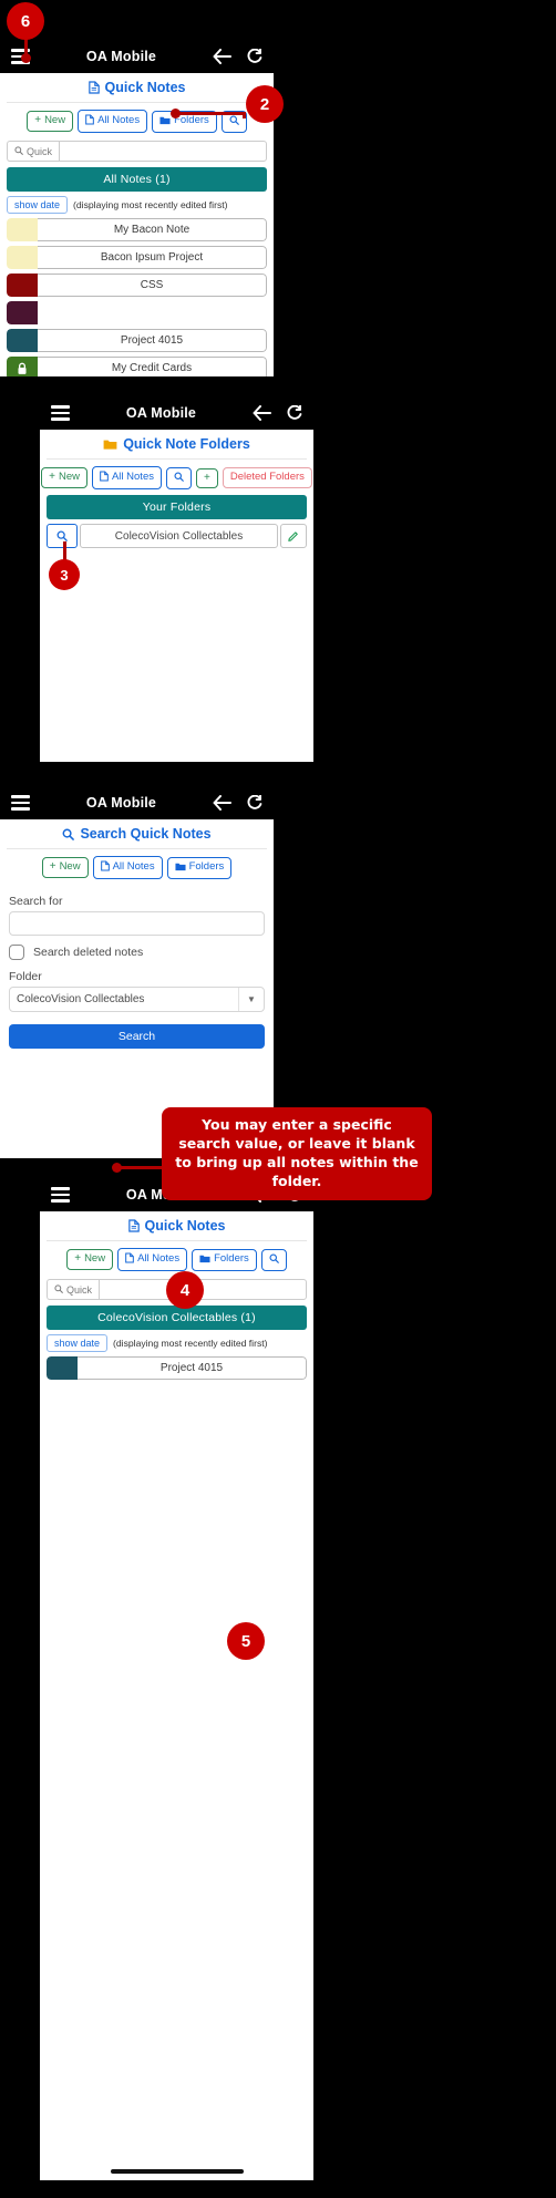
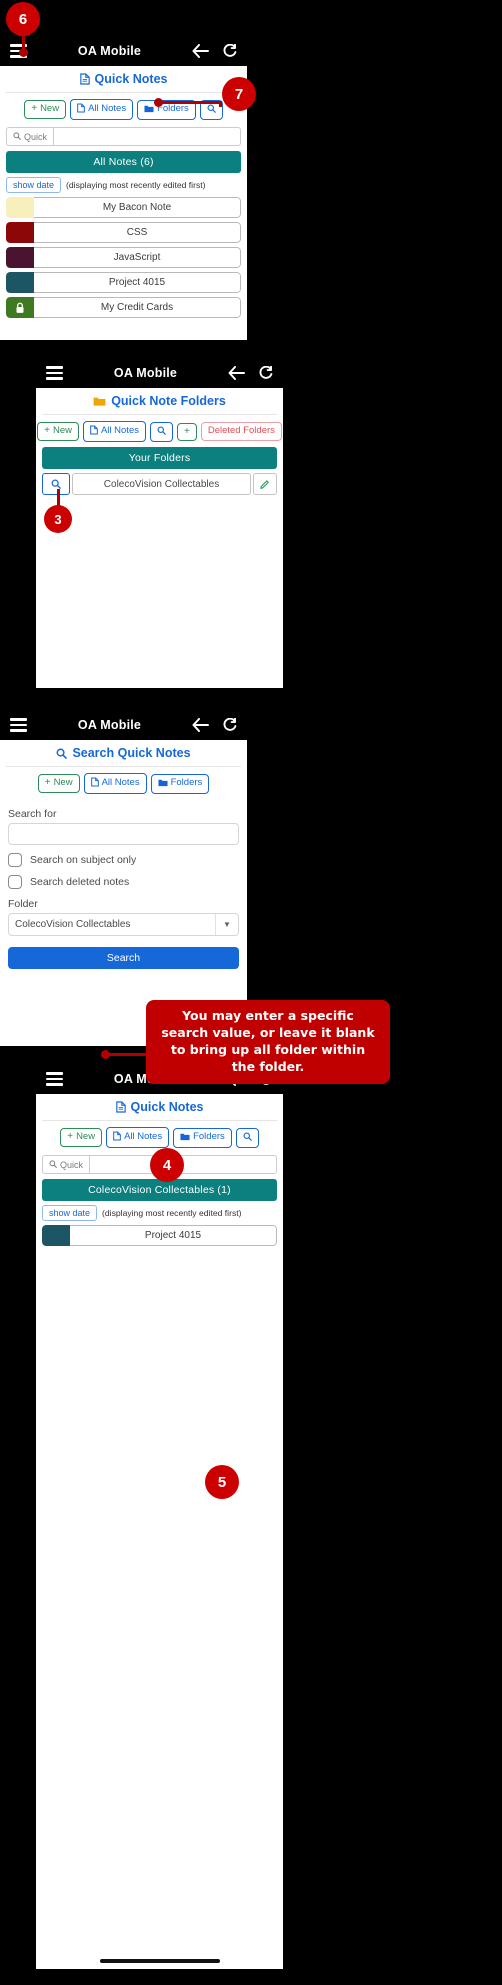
  OA Mobile
  Quick Notes
  +
  New
  All Notes
  Folders
  Quick
- All Notes (1)
+ All Notes (6)
  show date
  (displaying most recently edited first)
  My Bacon Note
- Bacon Ipsum Project
  CSS
+ JavaScript
  Project 4015
  My Credit Cards
  OA Mobile
  Quick Note Folders
  +
  New
  All Notes
  +
  Deleted Folders
  Your Folders
  ColecoVision Collectables
  OA Mobile
  Search Quick Notes
  +
  New
  All Notes
  Folders
  Search for
+ Search on subject only
  Search deleted notes
  Folder
  ColecoVision Collectables
  ▼
  Search
  Quick Notes
  +
  New
  All Notes
  Folders
  Quick
  ColecoVision Collectables (1)
  show date
  (displaying most recently edited first)
  Project 4015
  6
- 2
+ 7
  3
- You may enter a specific search value, or leave it blank to bring up all notes within the folder.
+ You may enter a specific search value, or leave it blank to bring up all folder within the folder.
  4
  5
